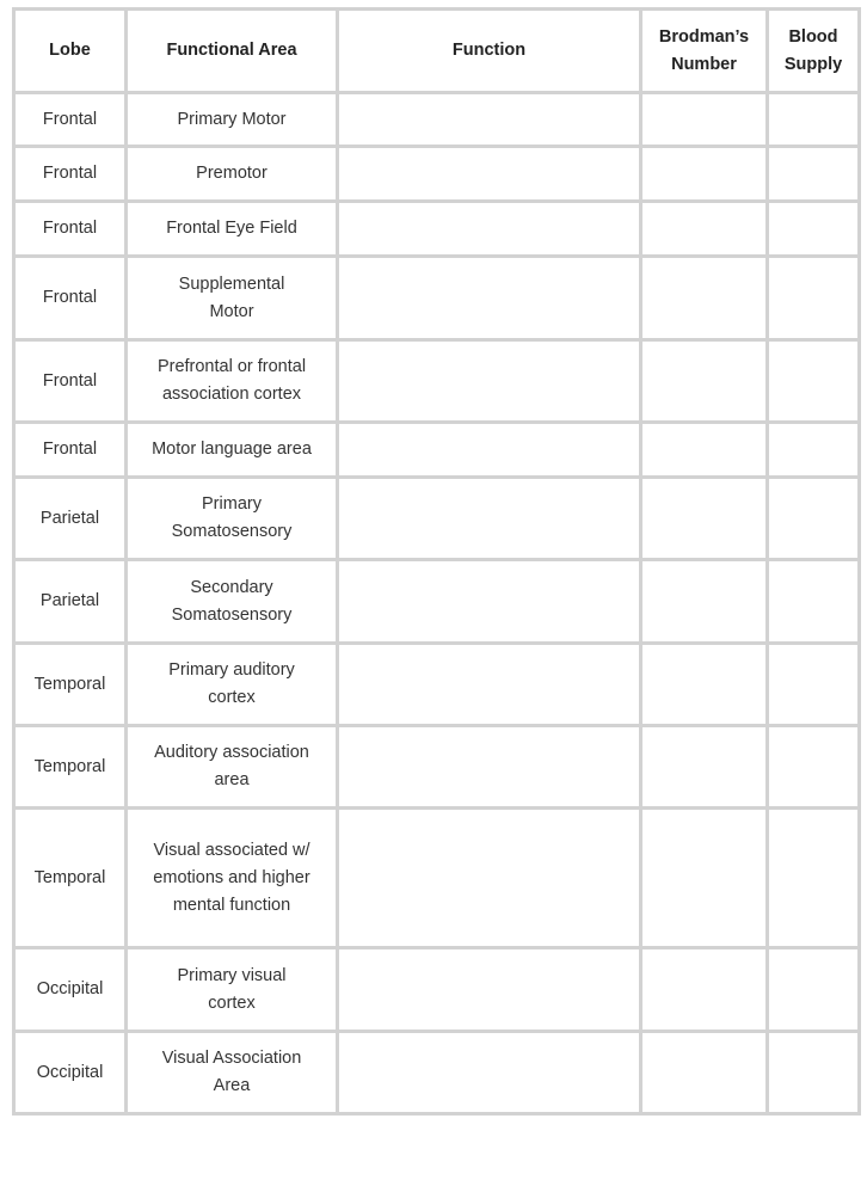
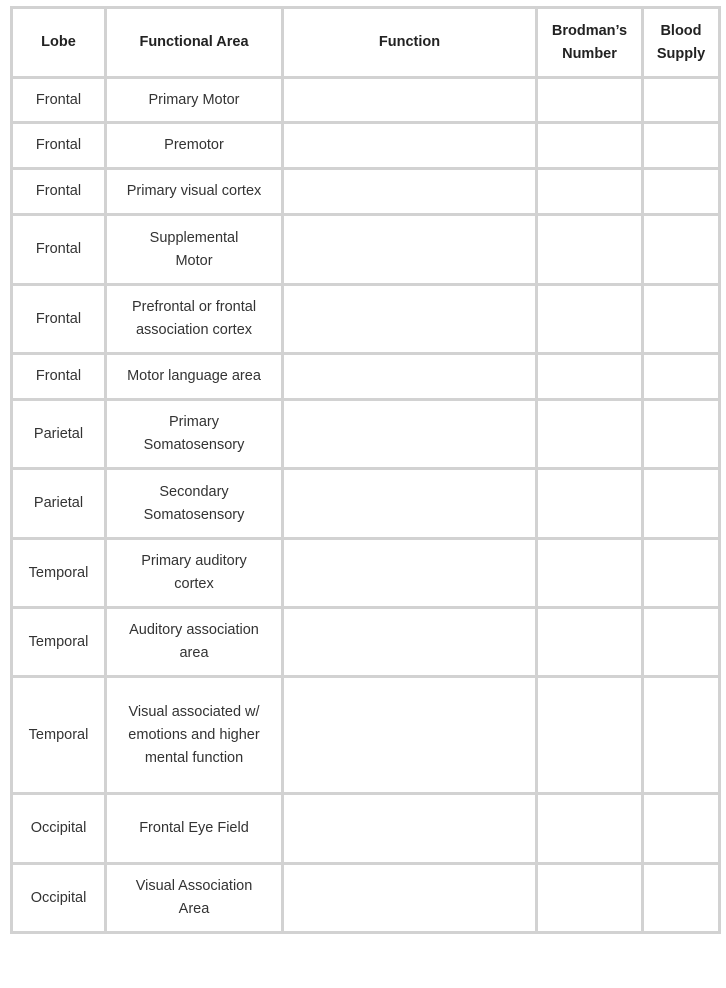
  Lobe	Functional Area	Function	Brodman’s Number	Blood Supply
  Frontal	Primary Motor
  Frontal	Premotor
- Frontal	Frontal Eye Field
+ Frontal	Primary visual cortex
  Frontal	Supplemental Motor
  Frontal	Prefrontal or frontal association cortex
  Frontal	Motor language area
  Parietal	Primary Somatosensory
  Parietal	Secondary Somatosensory
  Temporal	Primary auditory cortex
  Temporal	Auditory association area
  Temporal	Visual associated w/ emotions and higher mental function
- Occipital	Primary visual cortex
+ Occipital	Frontal Eye Field
  Occipital	Visual Association Area
